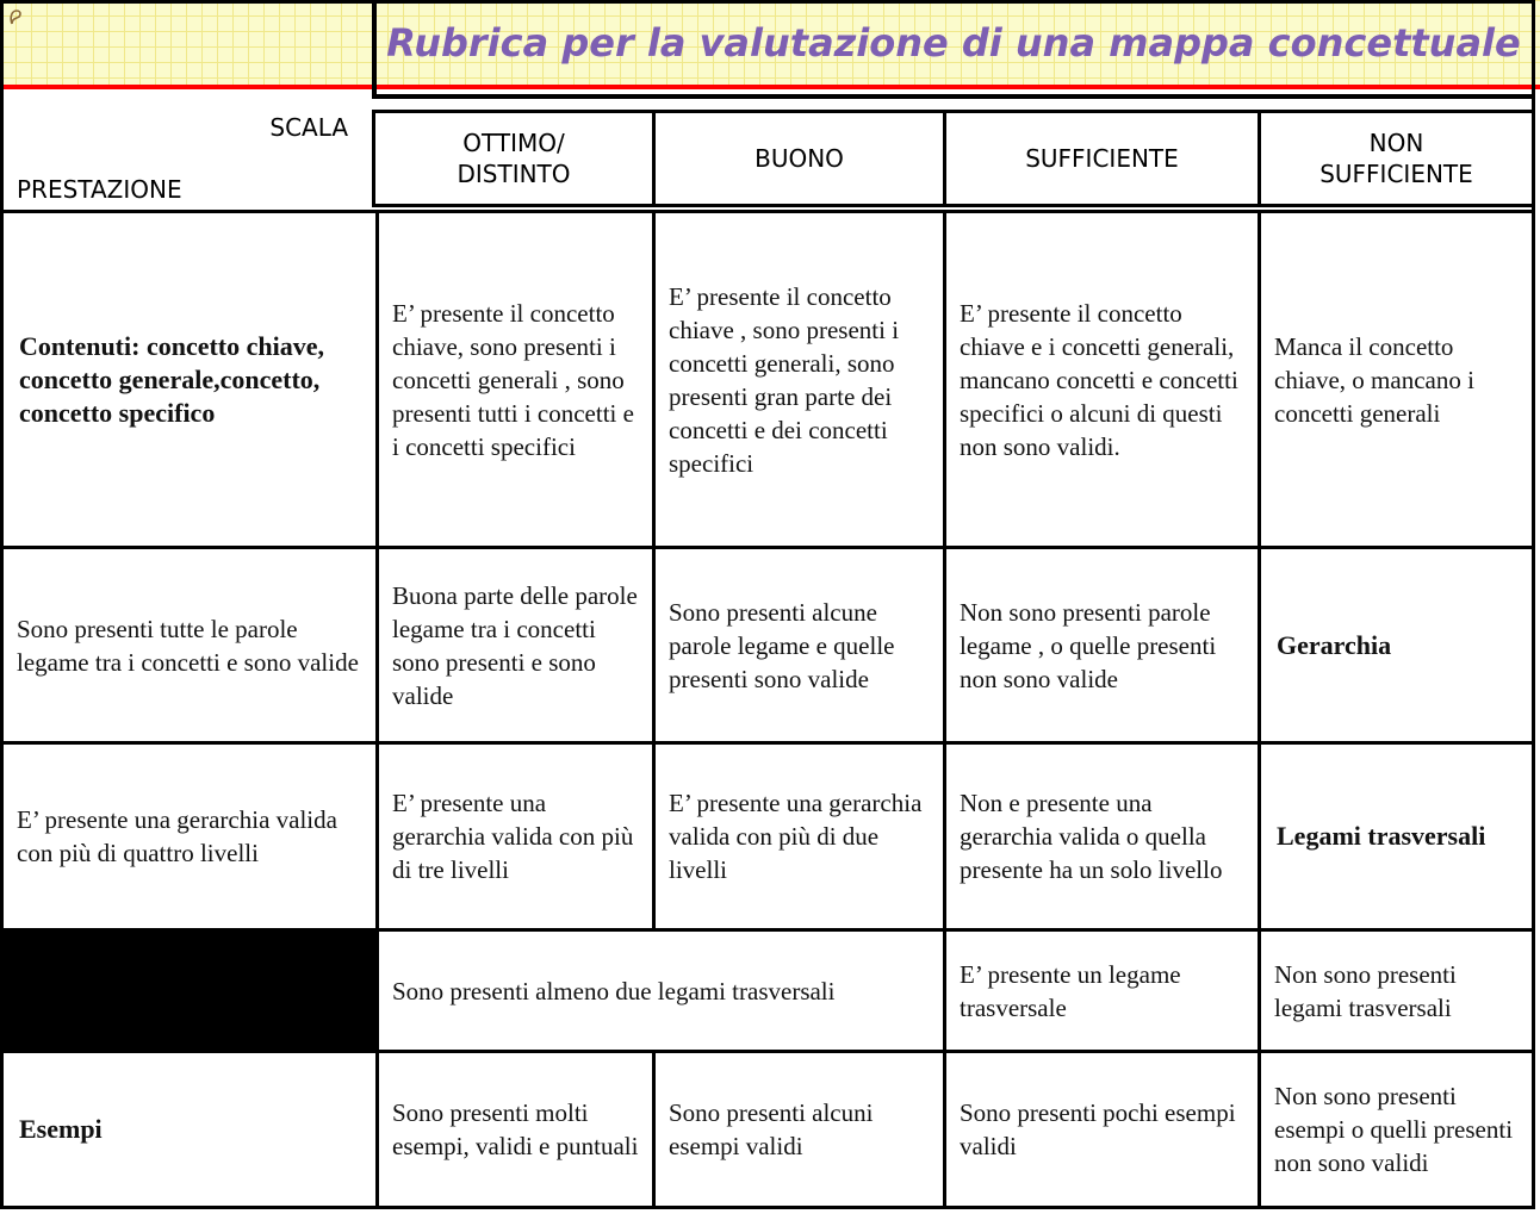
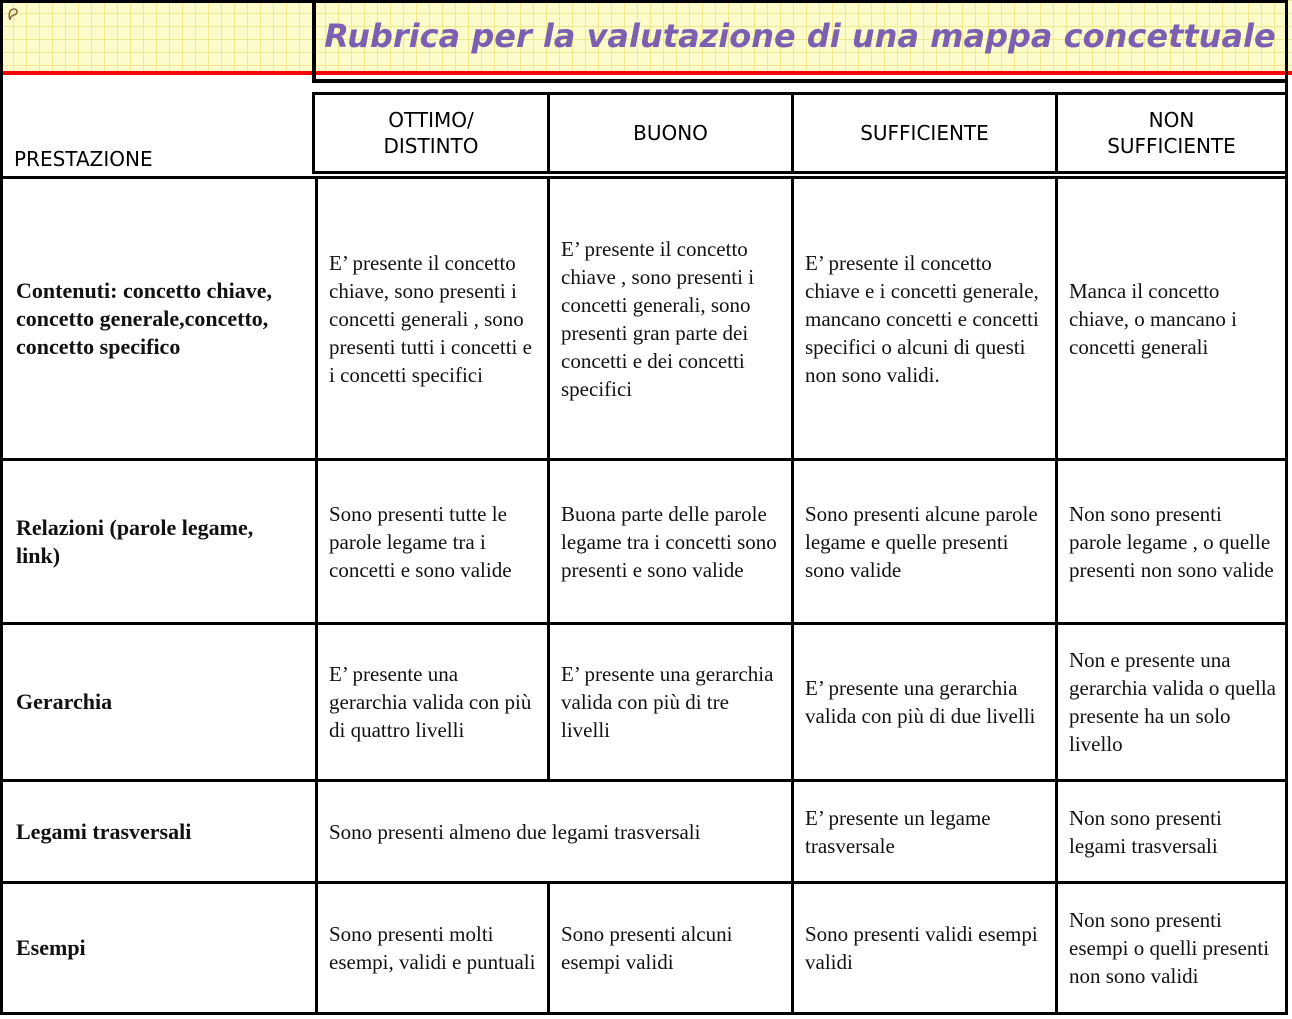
  Rubrica per la valutazione di una mappa concettuale
- SCALA
  PRESTAZIONE
  OTTIMO/
  DISTINTO
  BUONO
  SUFFICIENTE
  NON
  SUFFICIENTE
  Contenuti: concetto chiave, concetto generale,concetto, concetto specifico
  E’ presente il concetto chiave, sono presenti i concetti generali , sono presenti tutti i concetti e i concetti specifici
  E’ presente il concetto chiave , sono presenti i concetti generali, sono presenti gran parte dei concetti e dei concetti specifici
- E’ presente il concetto chiave e i concetti generali, mancano concetti e concetti specifici o alcuni di questi non sono validi.
+ E’ presente il concetto chiave e i concetti generale, mancano concetti e concetti specifici o alcuni di questi non sono validi.
  Manca il concetto chiave, o mancano i concetti generali
+ Relazioni (parole legame, link)
  Sono presenti tutte le parole legame tra i concetti e sono valide
  Buona parte delle parole legame tra i concetti sono presenti e sono valide
  Sono presenti alcune parole legame e quelle presenti sono valide
  Non sono presenti parole legame , o quelle presenti non sono valide
  Gerarchia
  E’ presente una gerarchia valida con più di quattro livelli
  E’ presente una gerarchia valida con più di tre livelli
  E’ presente una gerarchia valida con più di due livelli
  Non e presente una gerarchia valida o quella presente ha un solo livello
  Legami trasversali
  Sono presenti almeno due legami trasversali
  E’ presente un legame trasversale
  Non sono presenti legami trasversali
  Esempi
  Sono presenti molti esempi, validi e puntuali
  Sono presenti alcuni esempi validi
- Sono presenti pochi esempi validi
+ Sono presenti validi esempi validi
  Non sono presenti esempi o quelli presenti non sono validi
